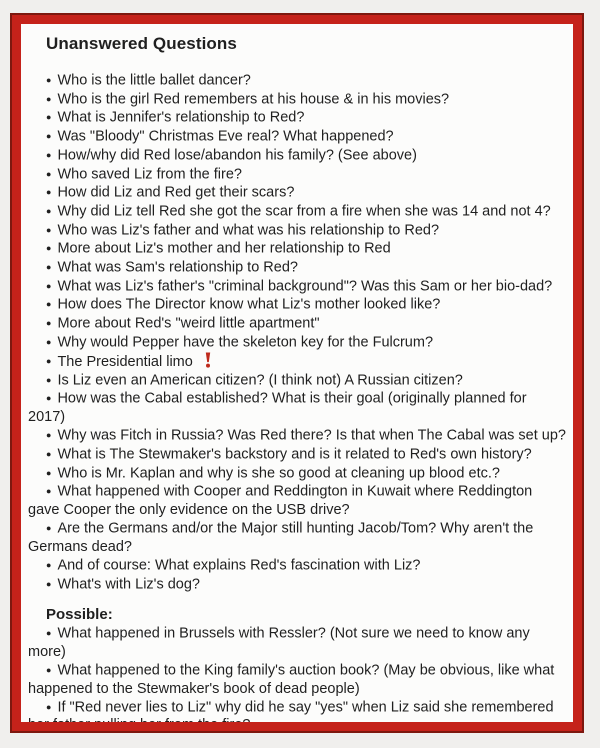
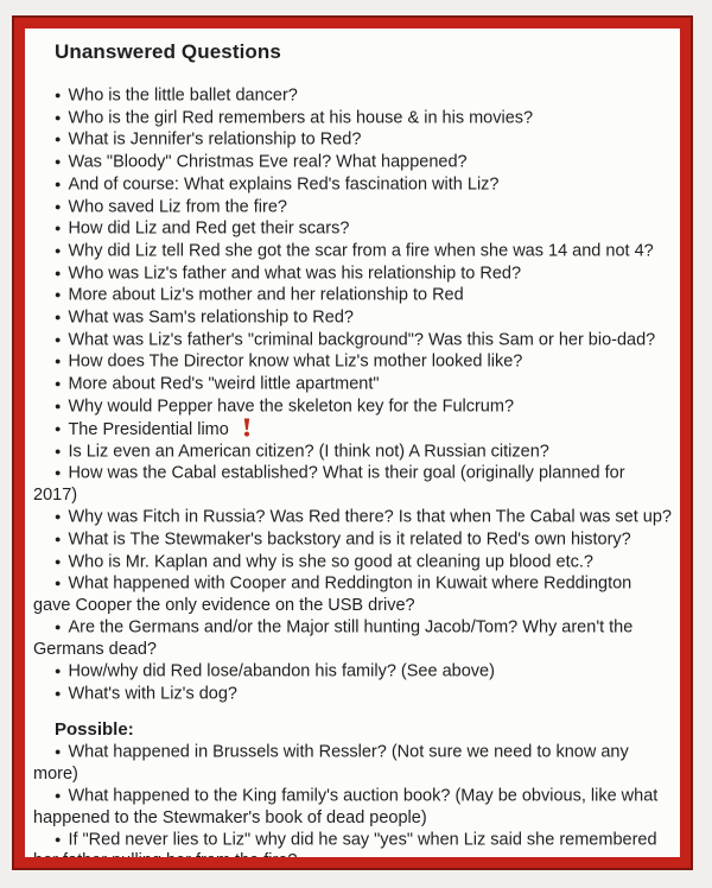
  Unanswered Questions
  ● Who is the little ballet dancer?
  ● Who is the girl Red remembers at his house & in his movies?
  ● What is Jennifer's relationship to Red?
  ● Was "Bloody" Christmas Eve real? What happened?
- ● How/why did Red lose/abandon his family? (See above)
+ ● And of course: What explains Red's fascination with Liz?
  ● Who saved Liz from the fire?
  ● How did Liz and Red get their scars?
  ● Why did Liz tell Red she got the scar from a fire when she was 14 and not 4?
  ● Who was Liz's father and what was his relationship to Red?
  ● More about Liz's mother and her relationship to Red
  ● What was Sam's relationship to Red?
  ● What was Liz's father's "criminal background"? Was this Sam or her bio-dad?
  ● How does The Director know what Liz's mother looked like?
  ● More about Red's "weird little apartment"
  ● Why would Pepper have the skeleton key for the Fulcrum?
  ● The Presidential limo
  ● Is Liz even an American citizen? (I think not) A Russian citizen?
  ● How was the Cabal established? What is their goal (originally planned for
  2017)
  ● Why was Fitch in Russia? Was Red there? Is that when The Cabal was set up?
  ● What is The Stewmaker's backstory and is it related to Red's own history?
  ● Who is Mr. Kaplan and why is she so good at cleaning up blood etc.?
  ● What happened with Cooper and Reddington in Kuwait where Reddington
  gave Cooper the only evidence on the USB drive?
  ● Are the Germans and/or the Major still hunting Jacob/Tom? Why aren't the
  Germans dead?
- ● And of course: What explains Red's fascination with Liz?
+ ● How/why did Red lose/abandon his family? (See above)
  ● What's with Liz's dog?
  Possible:
  ● What happened in Brussels with Ressler? (Not sure we need to know any
  more)
  ● What happened to the King family's auction book? (May be obvious, like what
  happened to the Stewmaker's book of dead people)
  ● If "Red never lies to Liz" why did he say "yes" when Liz said she remembered
